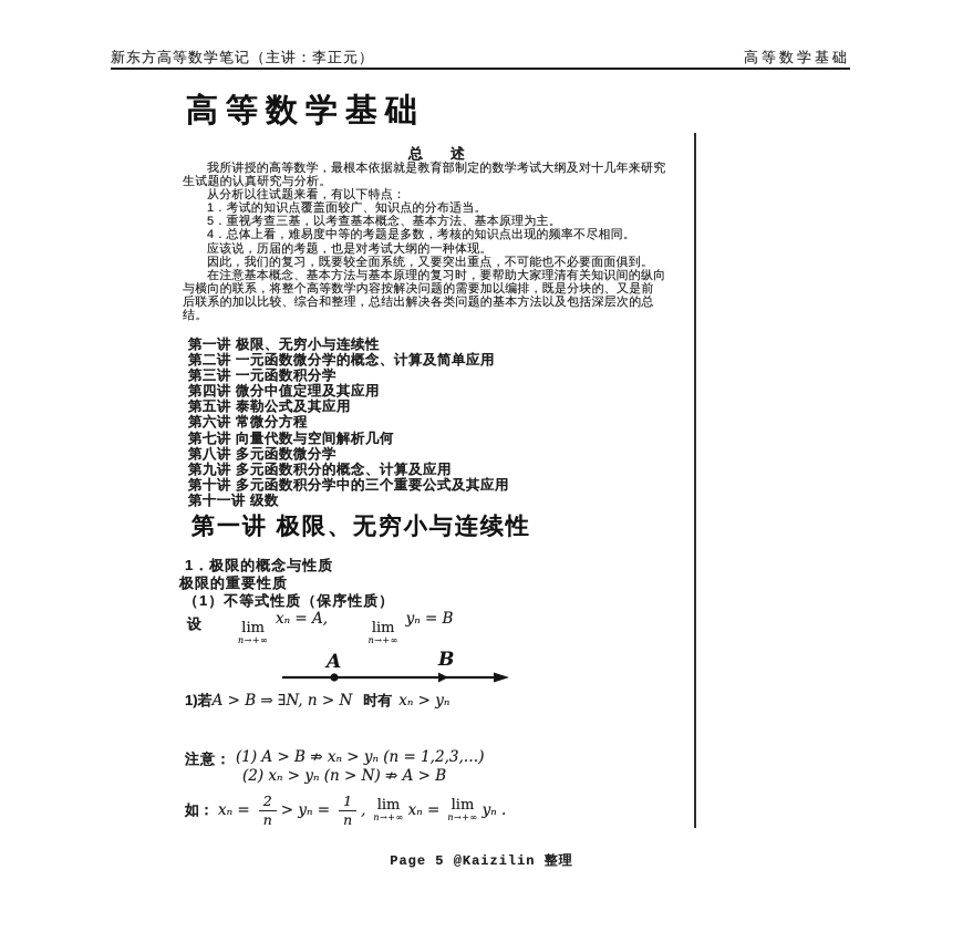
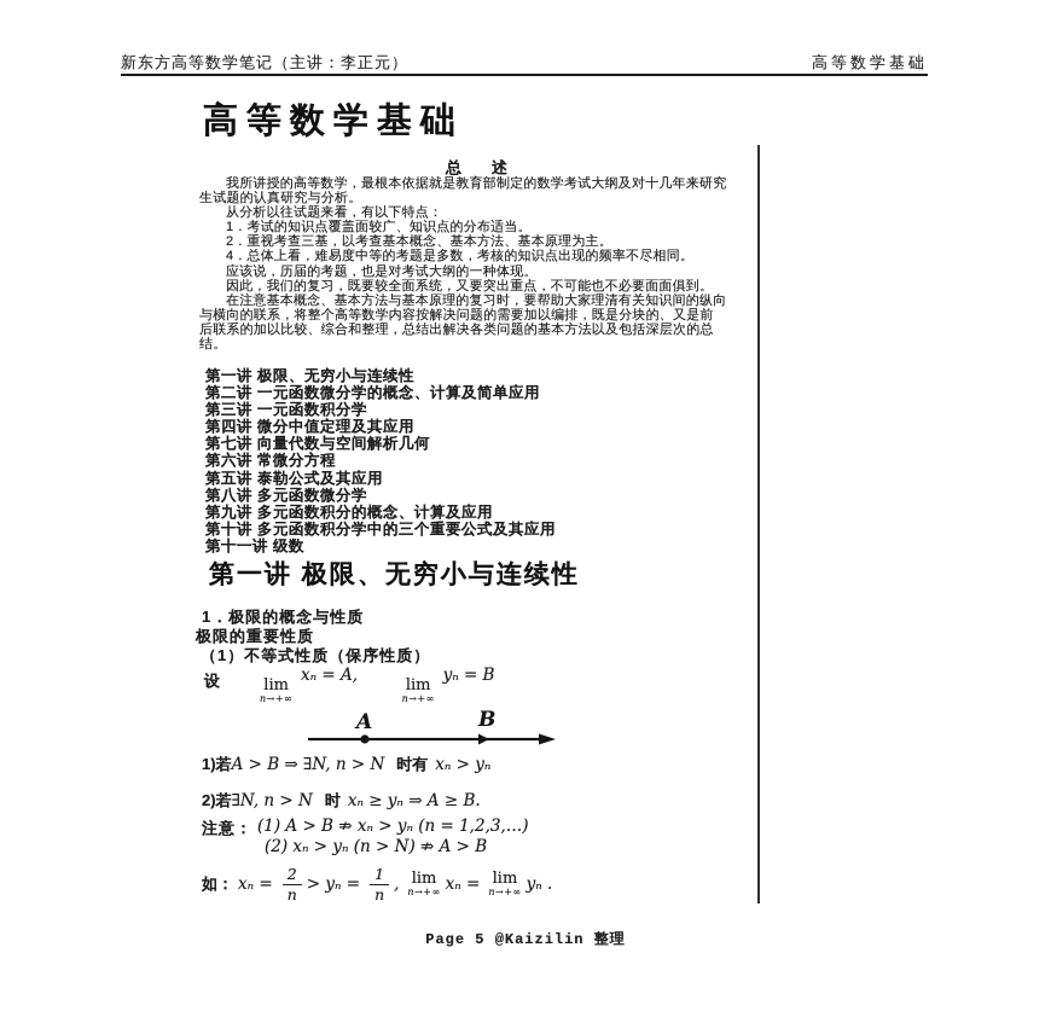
  新东方高等数学笔记（主讲：李正元）
  高等数学基础
  高等数学基础
  总 述
  我所讲授的高等数学，最根本依据就是教育部制定的数学考试大纲及对十几年来研究
  生试题的认真研究与分析。
  从分析以往试题来看，有以下特点：
  1．考试的知识点覆盖面较广、知识点的分布适当。
- 5．重视考查三基，以考查基本概念、基本方法、基本原理为主。
+ 2．重视考查三基，以考查基本概念、基本方法、基本原理为主。
  4．总体上看，难易度中等的考题是多数，考核的知识点出现的频率不尽相同。
  应该说，历届的考题，也是对考试大纲的一种体现。
  因此，我们的复习，既要较全面系统，又要突出重点，不可能也不必要面面俱到。
  在注意基本概念、基本方法与基本原理的复习时，要帮助大家理清有关知识间的纵向
  与横向的联系，将整个高等数学内容按解决问题的需要加以编排，既是分块的、又是前
  后联系的加以比较、综合和整理，总结出解决各类问题的基本方法以及包括深层次的总
  结。
  第一讲 极限、无穷小与连续性
  第二讲 一元函数微分学的概念、计算及简单应用
  第三讲 一元函数积分学
  第四讲 微分中值定理及其应用
- 第五讲 泰勒公式及其应用
+ 第七讲 向量代数与空间解析几何
  第六讲 常微分方程
- 第七讲 向量代数与空间解析几何
+ 第五讲 泰勒公式及其应用
  第八讲 多元函数微分学
  第九讲 多元函数积分的概念、计算及应用
  第十讲 多元函数积分学中的三个重要公式及其应用
  第十一讲 级数
  第一讲 极限、无穷小与连续性
  1．极限的概念与性质
  极限的重要性质
  （1）不等式性质（保序性质）
  设
  lim
  n→+∞
  xₙ = A,
  lim
  n→+∞
  yₙ = B
  A
  B
  1)若A > B ⇒ ∃N, n > N 时有 xₙ > yₙ
+ 2)若∃N, n > N 时 xₙ ≥ yₙ ⇒ A ≥ B.
  注意：
  (1) A > B ⇏ xₙ > yₙ (n = 1,2,3,…)
  (2) xₙ > yₙ (n > N) ⇏ A > B
  如：
  xₙ =
  2
  n
  > yₙ =
  1
  n
  ,
  lim
  n→+∞
  xₙ =
  lim
  n→+∞
  yₙ .
  Page 5 @Kaizilin 整理
